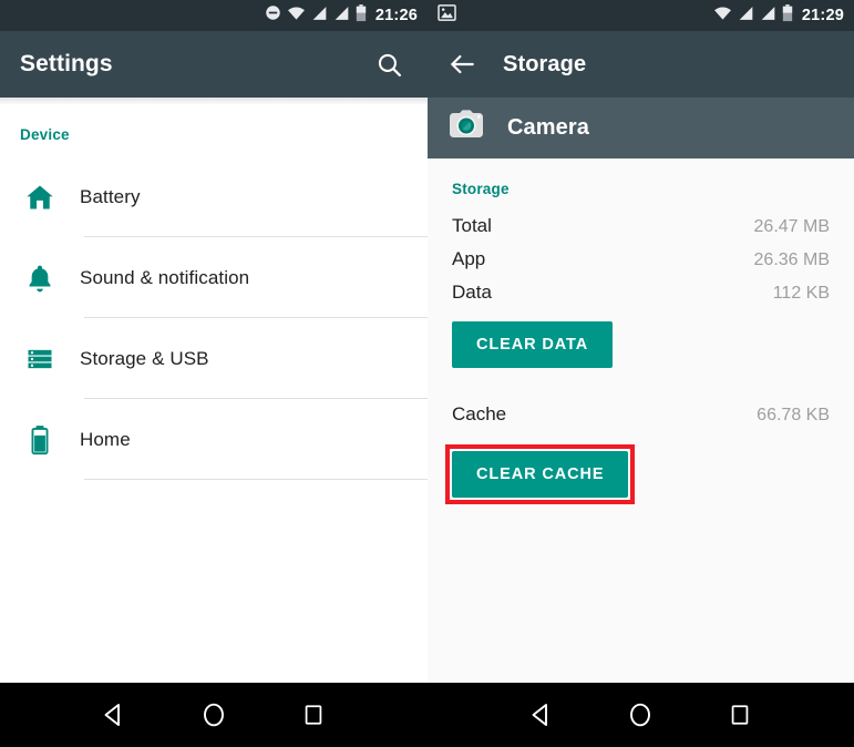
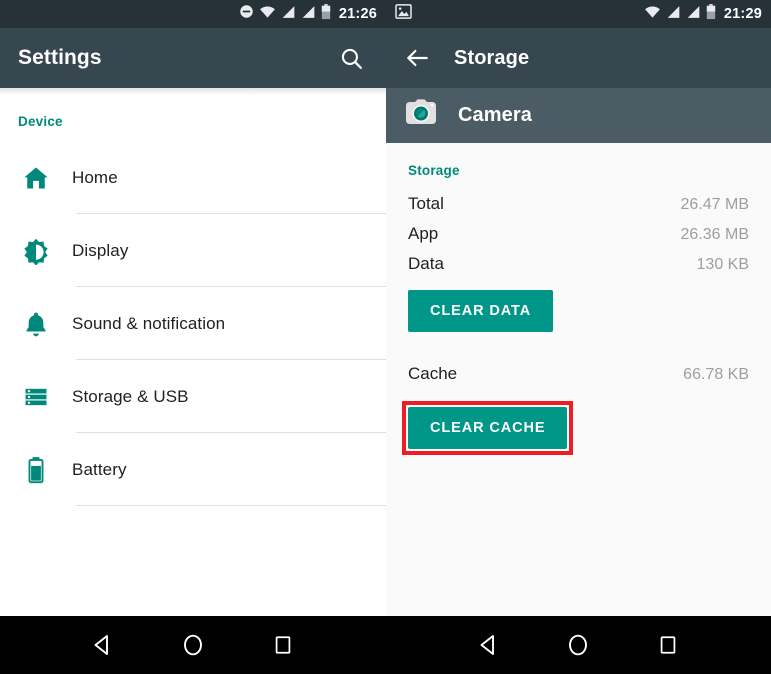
  21:26
  Settings
  Device
- Battery
+ Home
+ Display
  Sound & notification
  Storage & USB
- Home
+ Battery
  21:29
  Storage
  Camera
  Storage
  Total
  26.47 MB
  App
  26.36 MB
  Data
- 112 KB
+ 130 KB
  CLEAR DATA
  Cache
  66.78 KB
  CLEAR CACHE
